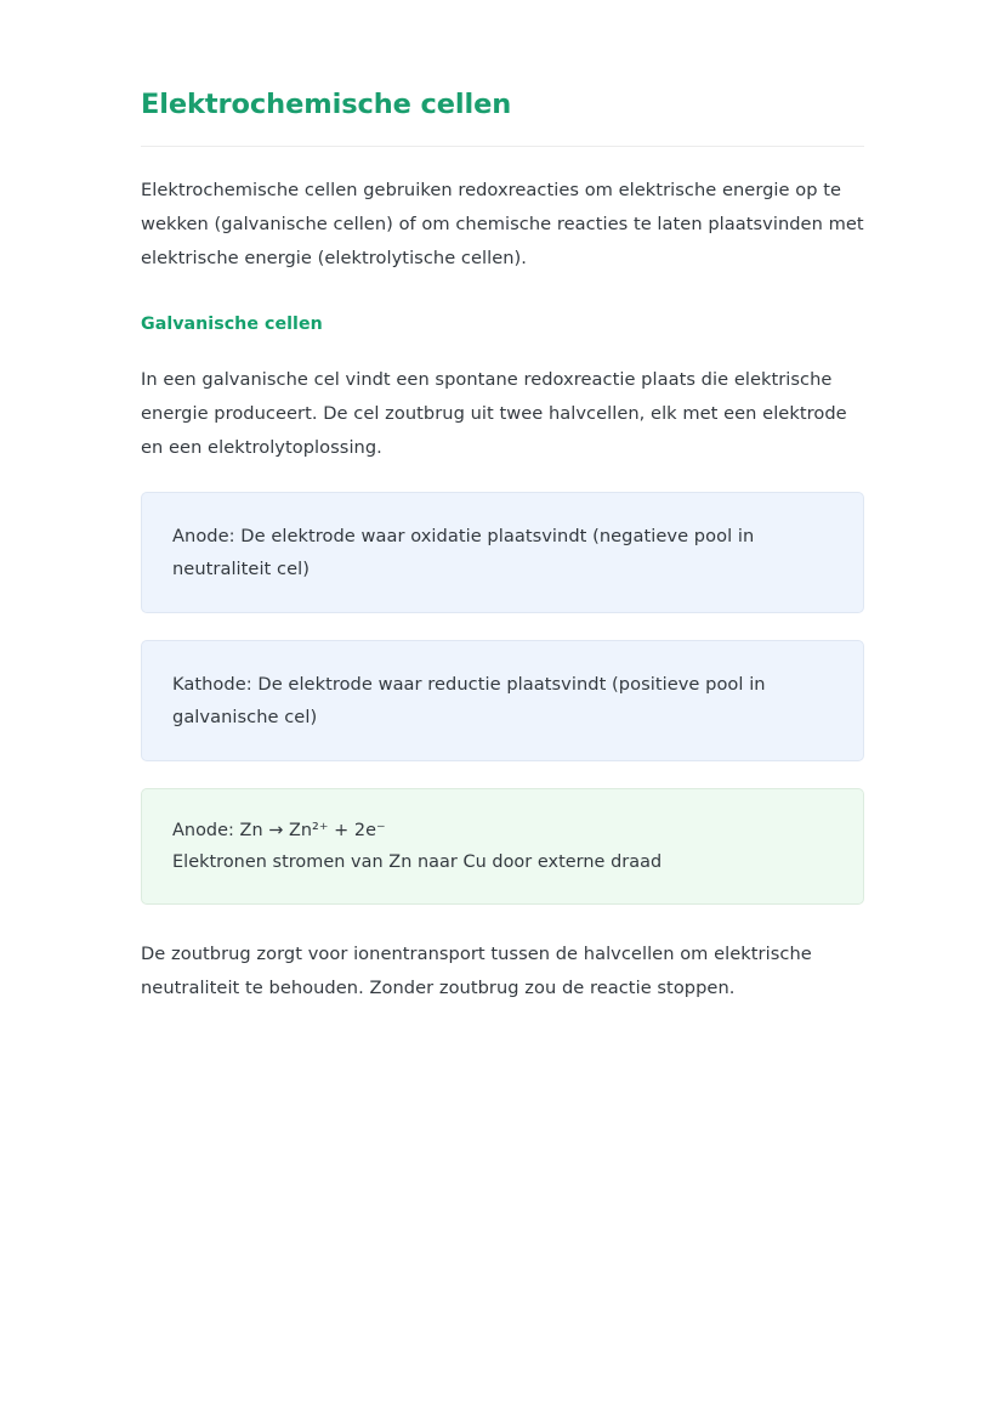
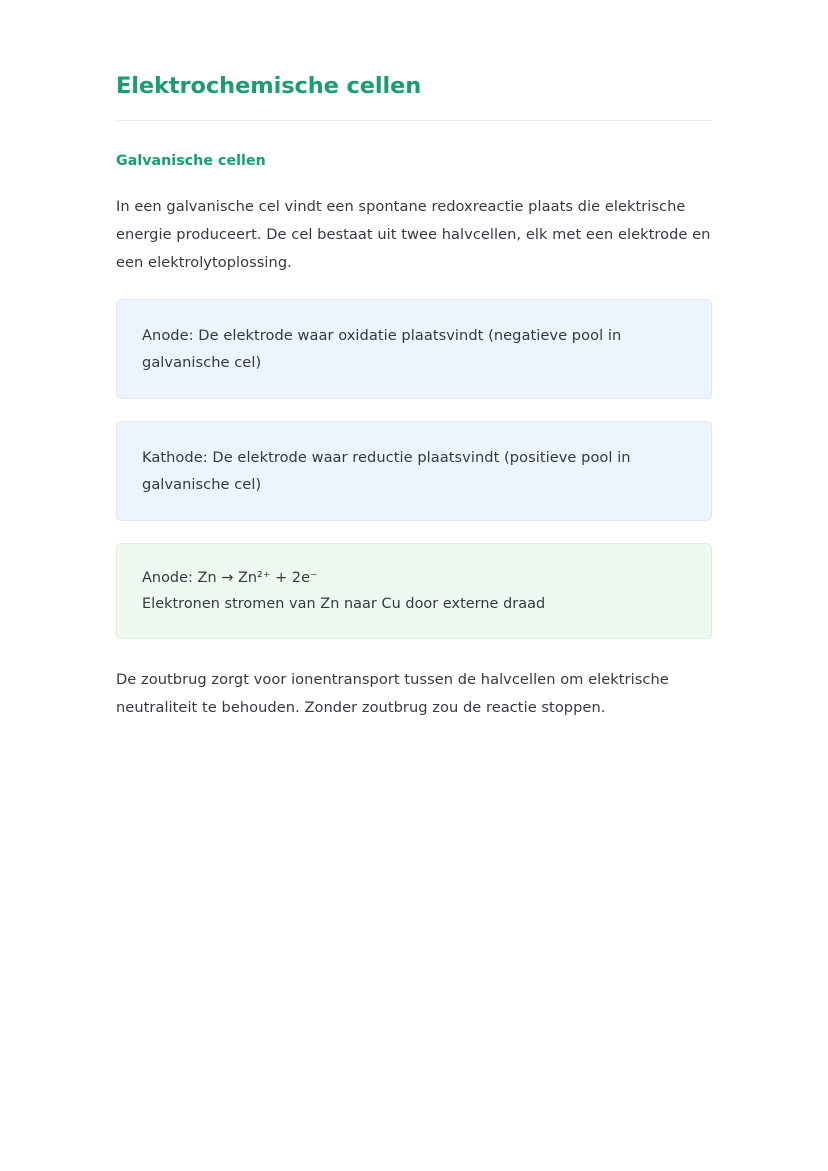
  Elektrochemische cellen
- Elektrochemische cellen gebruiken redoxreacties om elektrische energie op te wekken (galvanische cellen) of om chemische reacties te laten plaatsvinden met elektrische energie (elektrolytische cellen).
  Galvanische cellen
- In een galvanische cel vindt een spontane redoxreactie plaats die elektrische energie produceert. De cel zoutbrug uit twee halvcellen, elk met een elektrode en een elektrolytoplossing.
+ In een galvanische cel vindt een spontane redoxreactie plaats die elektrische energie produceert. De cel bestaat uit twee halvcellen, elk met een elektrode en een elektrolytoplossing.
- Anode: De elektrode waar oxidatie plaatsvindt (negatieve pool in neutraliteit cel)
+ Anode: De elektrode waar oxidatie plaatsvindt (negatieve pool in galvanische cel)
  Kathode: De elektrode waar reductie plaatsvindt (positieve pool in galvanische cel)
  Anode: Zn → Zn²⁺ + 2e⁻
  Elektronen stromen van Zn naar Cu door externe draad
  De zoutbrug zorgt voor ionentransport tussen de halvcellen om elektrische neutraliteit te behouden. Zonder zoutbrug zou de reactie stoppen.
